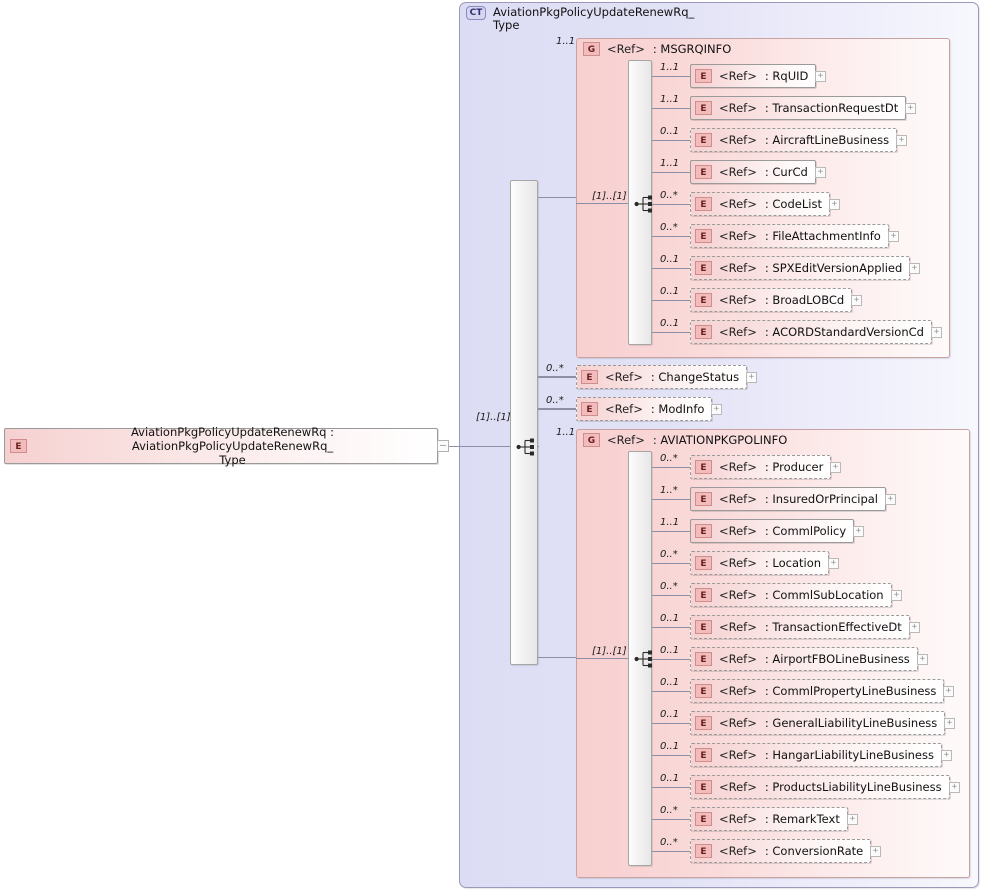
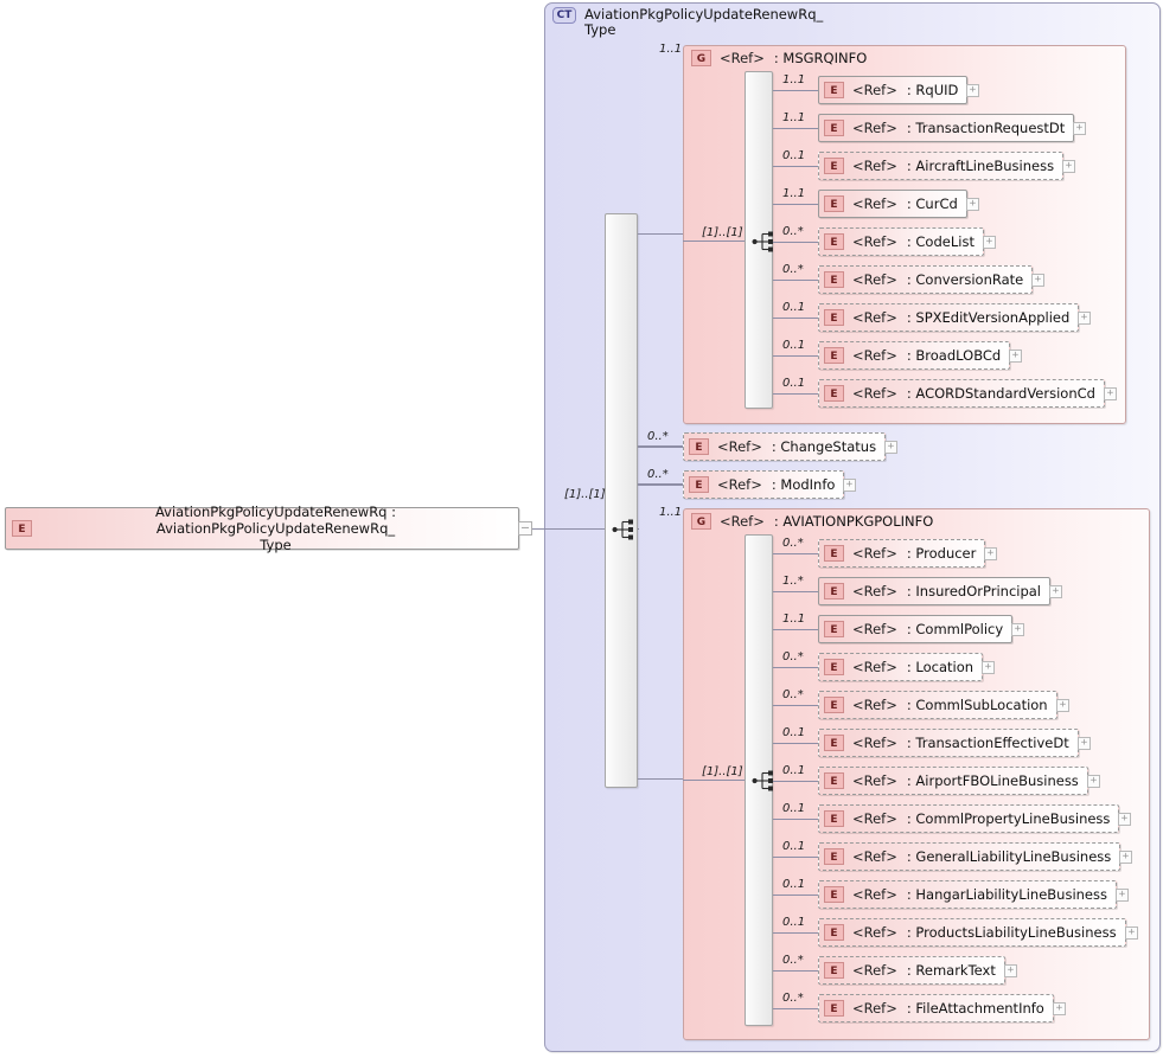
  CT
  AviationPkgPolicyUpdateRenewRq_
  Type
  E
  AviationPkgPolicyUpdateRenewRq : AviationPkgPolicyUpdateRenewRq_
  Type
  –
  [1]..[1]
  1..1
  G
  <Ref>
  : MSGRQINFO
  [1]..[1]
  1..1
  E
  <Ref>
  : RqUID
  +
  1..1
  E
  <Ref>
  : TransactionRequestDt
  +
  0..1
  E
  <Ref>
  : AircraftLineBusiness
  +
  1..1
  E
  <Ref>
  : CurCd
  +
  0..*
  E
  <Ref>
  : CodeList
  +
  0..*
  E
  <Ref>
- : FileAttachmentInfo
+ : ConversionRate
  +
  0..1
  E
  <Ref>
  : SPXEditVersionApplied
  +
  0..1
  E
  <Ref>
  : BroadLOBCd
  +
  0..1
  E
  <Ref>
  : ACORDStandardVersionCd
  +
  0..*
  E
  <Ref>
  : ChangeStatus
  +
  0..*
  E
  <Ref>
  : ModInfo
  +
  1..1
  G
  <Ref>
  : AVIATIONPKGPOLINFO
  [1]..[1]
  0..*
  E
  <Ref>
  : Producer
  +
  1..*
  E
  <Ref>
  : InsuredOrPrincipal
  +
  1..1
  E
  <Ref>
  : CommlPolicy
  +
  0..*
  E
  <Ref>
  : Location
  +
  0..*
  E
  <Ref>
  : CommlSubLocation
  +
  0..1
  E
  <Ref>
  : TransactionEffectiveDt
  +
  0..1
  E
  <Ref>
  : AirportFBOLineBusiness
  +
  0..1
  E
  <Ref>
  : CommlPropertyLineBusiness
  +
  0..1
  E
  <Ref>
  : GeneralLiabilityLineBusiness
  +
  0..1
  E
  <Ref>
  : HangarLiabilityLineBusiness
  +
  0..1
  E
  <Ref>
  : ProductsLiabilityLineBusiness
  +
  0..*
  E
  <Ref>
  : RemarkText
  +
  0..*
  E
  <Ref>
- : ConversionRate
+ : FileAttachmentInfo
  +
